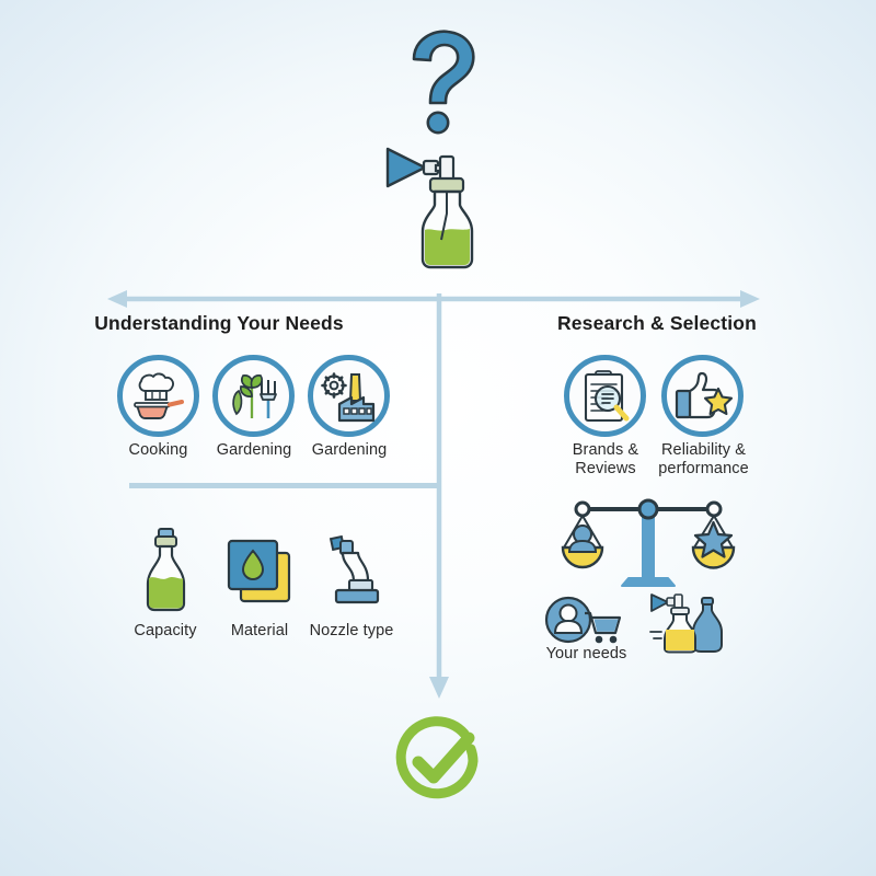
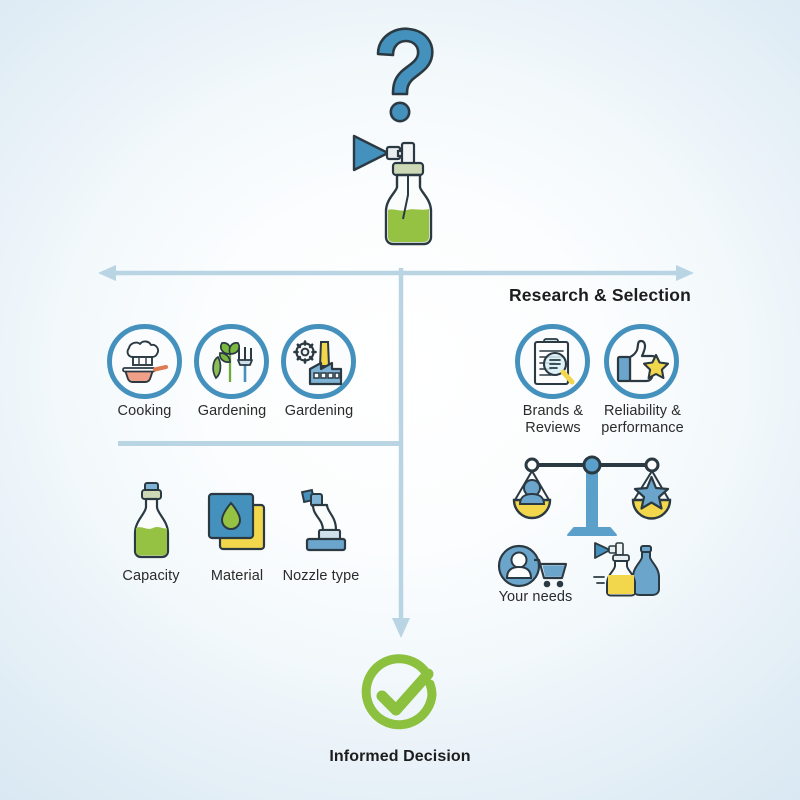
- Understanding Your Needs
  Cooking
  Gardening
  Gardening
  Capacity
  Material
  Nozzle type
  Research & Selection
  Brands &
  Reviews
  Reliability &
  performance
  Your needs
+ Informed Decision
